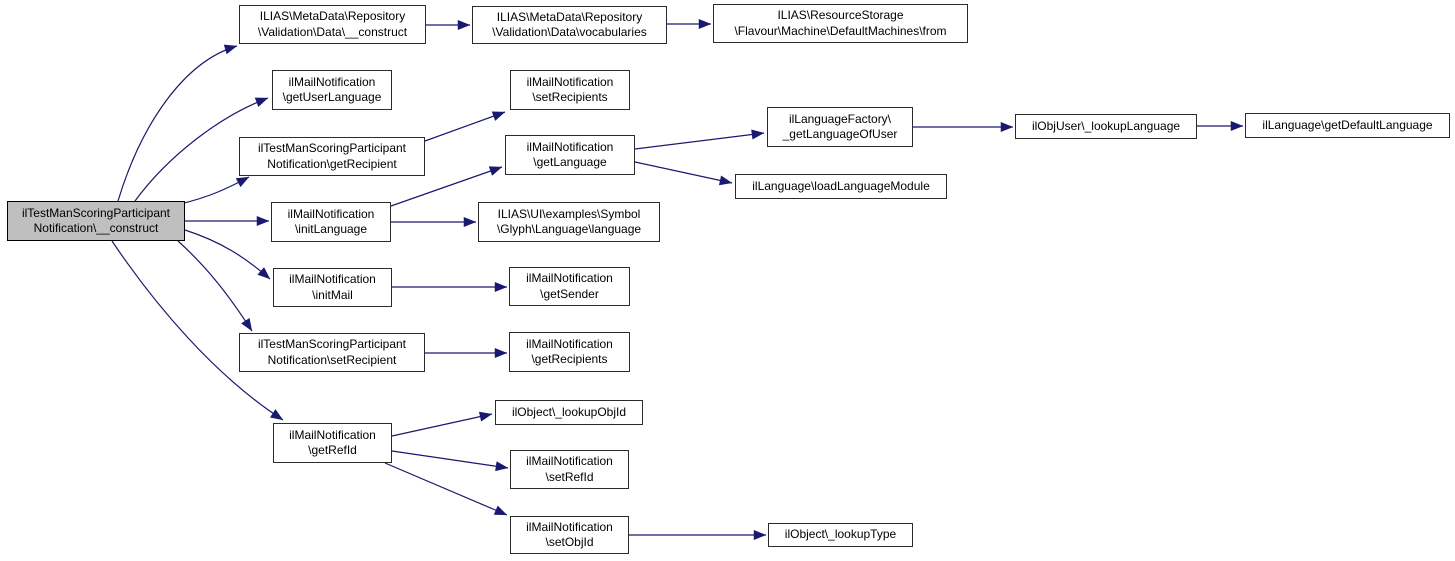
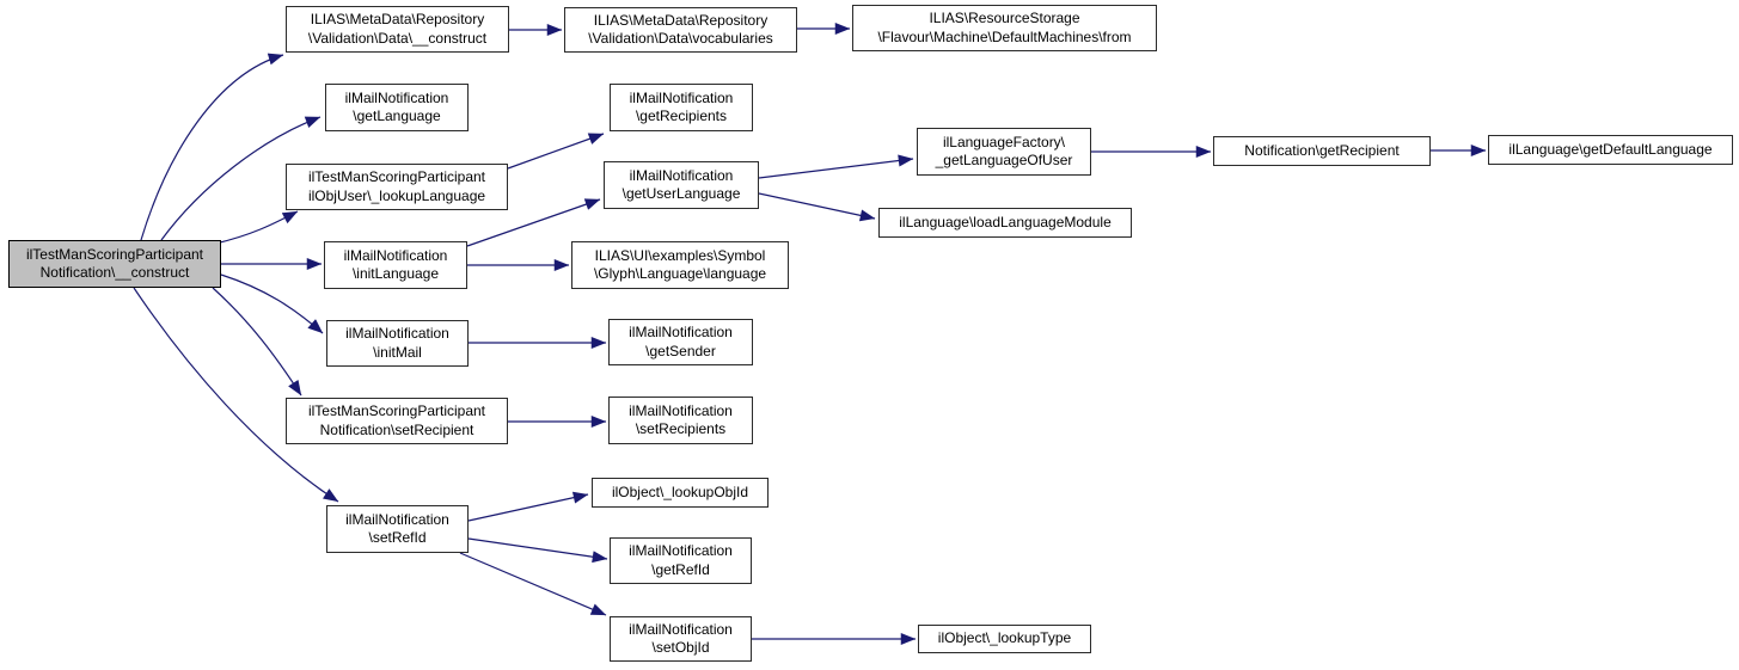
  ilTestManScoringParticipant
  Notification\__construct
  ILIAS\MetaData\Repository
  \Validation\Data\__construct
  ILIAS\MetaData\Repository
  \Validation\Data\vocabularies
  ILIAS\ResourceStorage
  \Flavour\Machine\DefaultMachines\from
  ilMailNotification
- \getUserLanguage
+ \getLanguage
  ilMailNotification
- \setRecipients
+ \getRecipients
  ilTestManScoringParticipant
- Notification\getRecipient
+ ilObjUser\_lookupLanguage
  ilMailNotification
- \getLanguage
+ \getUserLanguage
  ilLanguageFactory\
  _getLanguageOfUser
- ilObjUser\_lookupLanguage
+ Notification\getRecipient
  ilLanguage\getDefaultLanguage
  ilLanguage\loadLanguageModule
  ilMailNotification
  \initLanguage
  ILIAS\UI\examples\Symbol
  \Glyph\Language\language
  ilMailNotification
  \initMail
  ilMailNotification
  \getSender
  ilTestManScoringParticipant
  Notification\setRecipient
  ilMailNotification
- \getRecipients
+ \setRecipients
  ilMailNotification
- \getRefId
+ \setRefId
  ilObject\_lookupObjId
  ilMailNotification
- \setRefId
+ \getRefId
  ilMailNotification
  \setObjId
  ilObject\_lookupType
